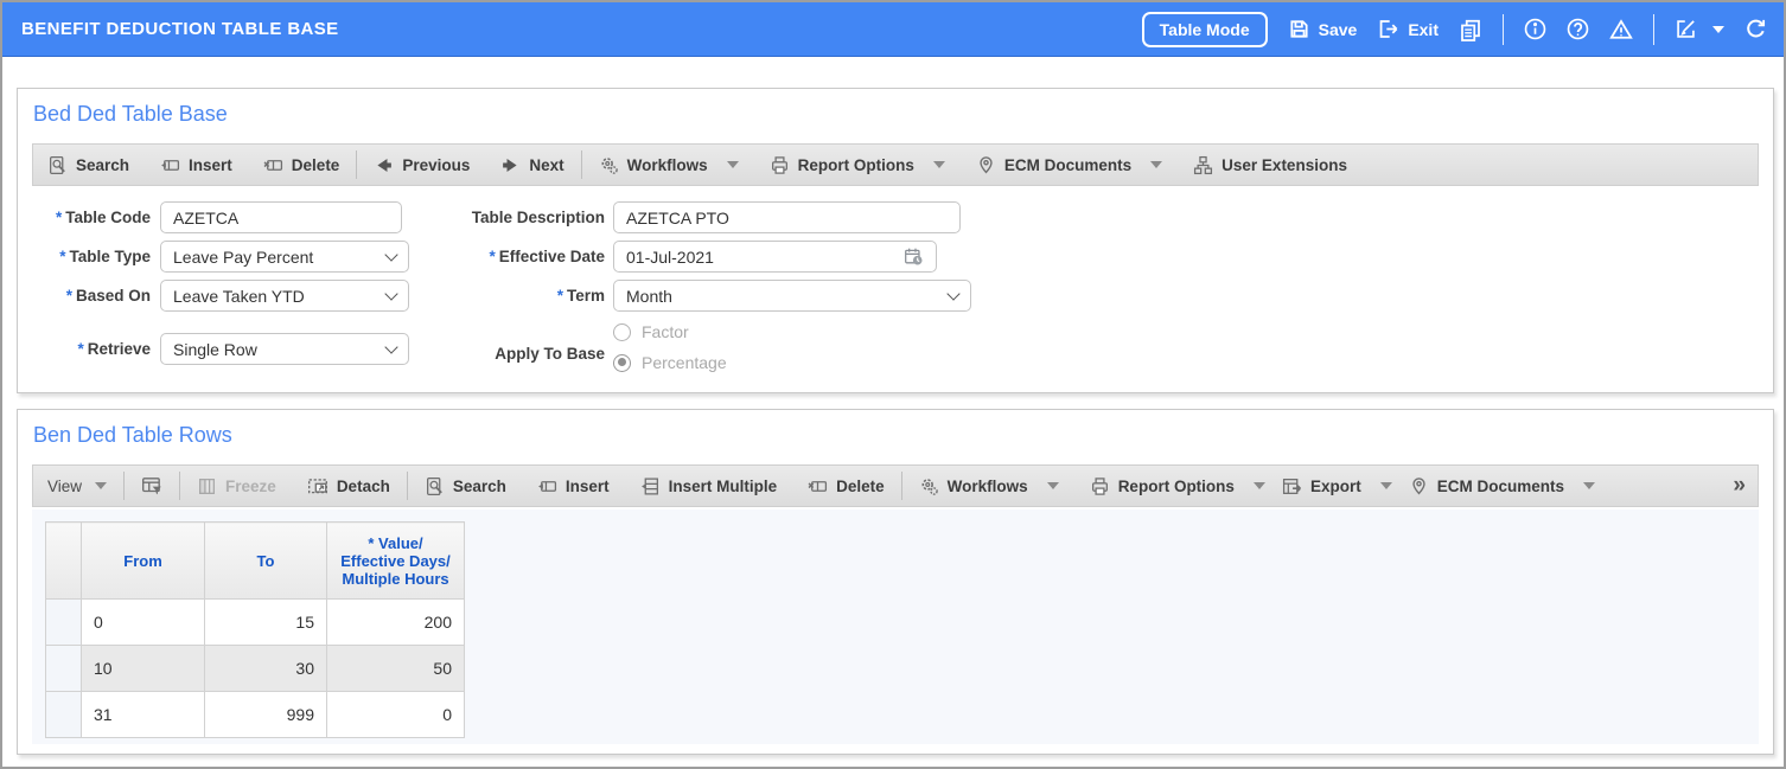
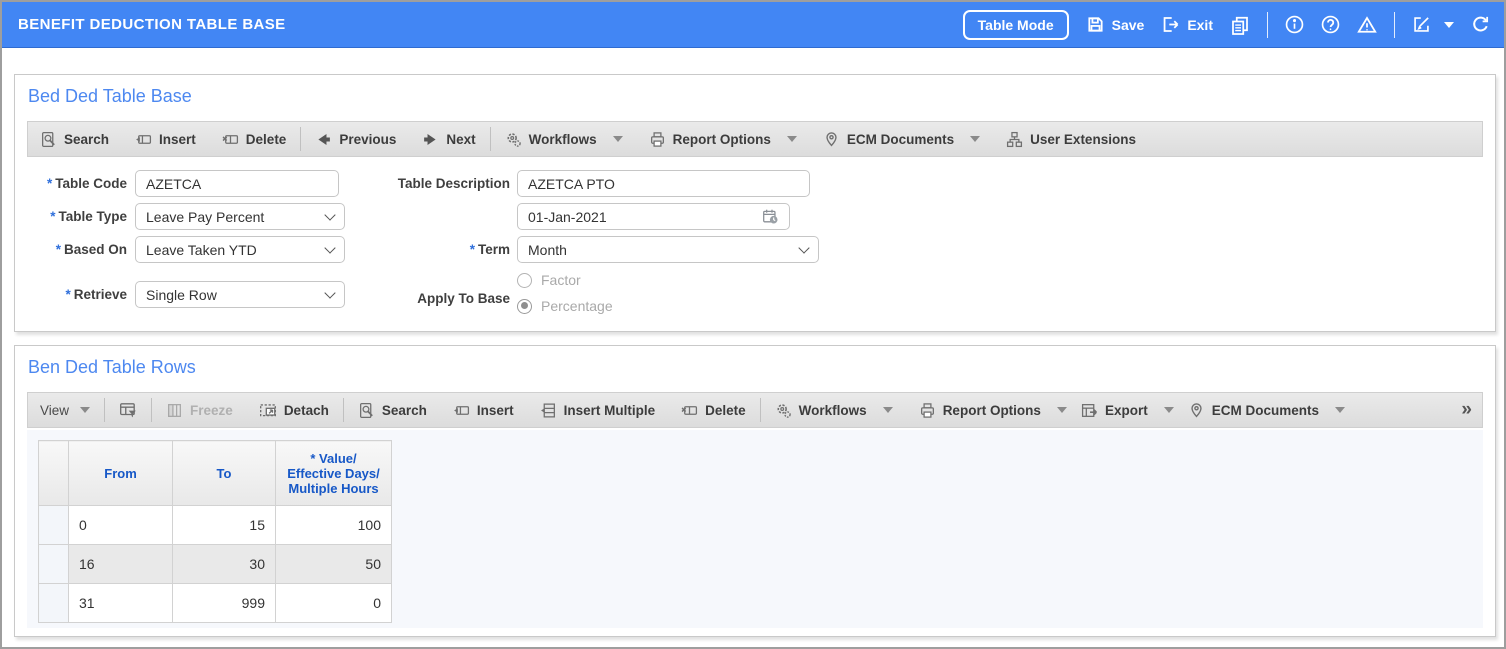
  BENEFIT DEDUCTION TABLE BASE
  Table Mode
  Save
  Exit
  Bed Ded Table Base
  Search
  Insert
  Delete
  Previous
  Next
  Workflows
  Report Options
  ECM Documents
  User Extensions
  * Table Code
  AZETCA
  Table Description
  AZETCA PTO
  * Table Type
  Leave Pay Percent
- * Effective Date
- 01-Jul-2021
+ 01-Jan-2021
  * Based On
  Leave Taken YTD
  * Term
  Month
  * Retrieve
  Single Row
  Apply To Base
  Factor
  Percentage
  Ben Ded Table Rows
  View
  Freeze
  Detach
  Search
  Insert
  Insert Multiple
  Delete
  Workflows
  Report Options
  Export
  ECM Documents
  »
  	From	To	* Value/ Effective Days/ Multiple Hours
- 	0	15	200
+ 	0	15	100
- 	10	30	50
+ 	16	30	50
  	31	999	0
